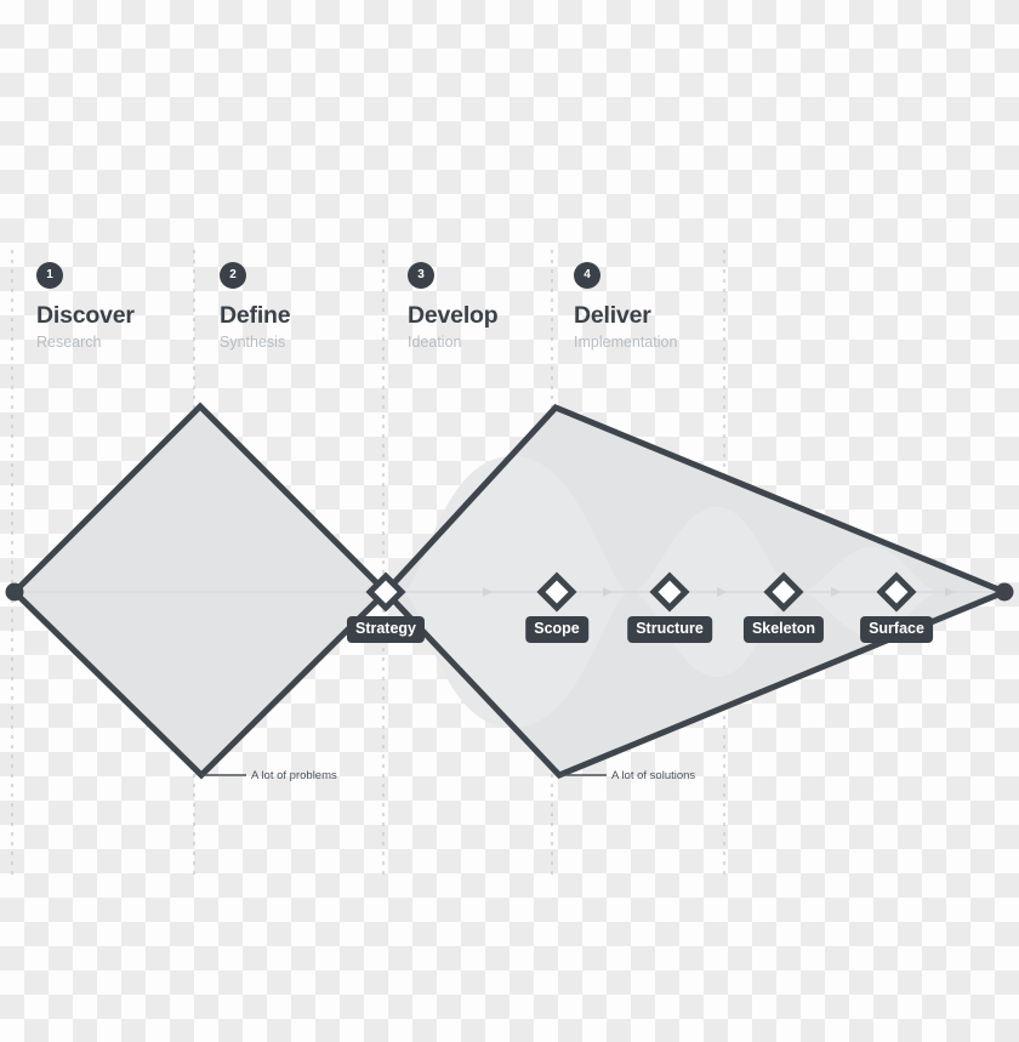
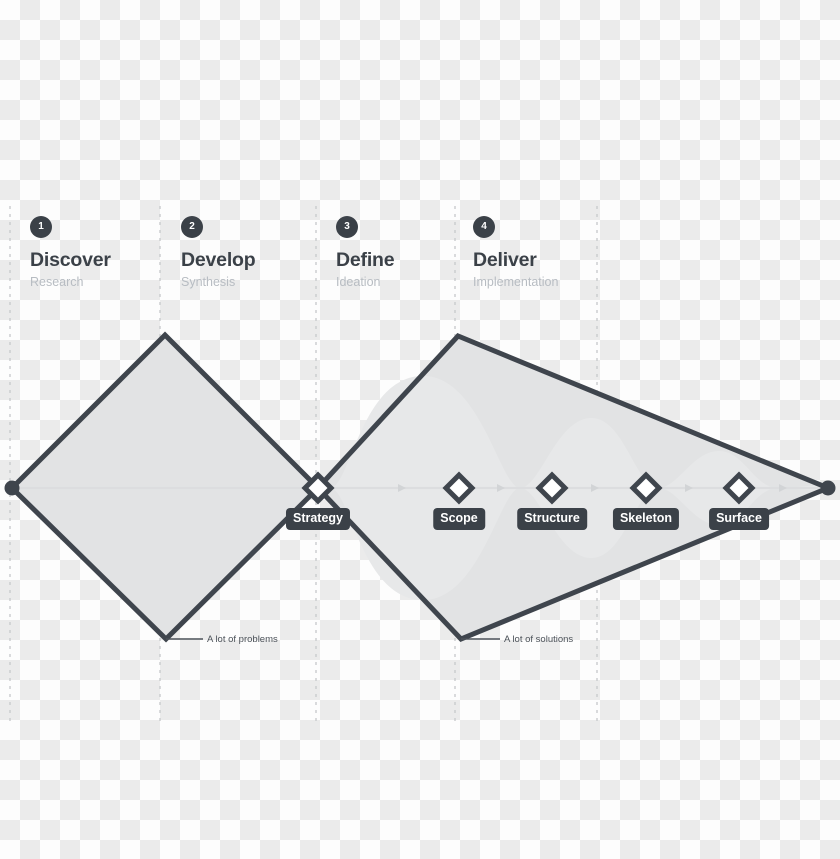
  1
  Discover
  Research
  2
- Define
+ Develop
  Synthesis
  3
- Develop
+ Define
  Ideation
  4
  Deliver
  Implementation
  Strategy
  Scope
  Structure
  Skeleton
  Surface
  A lot of problems
  A lot of solutions
